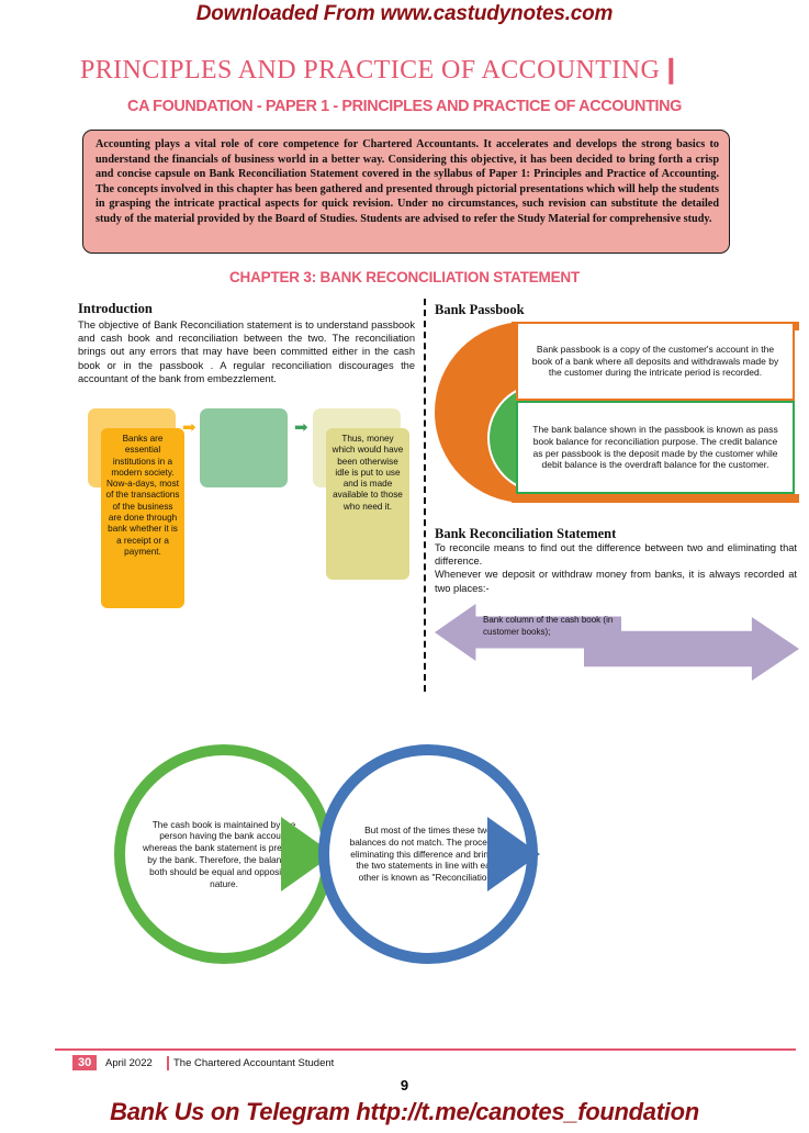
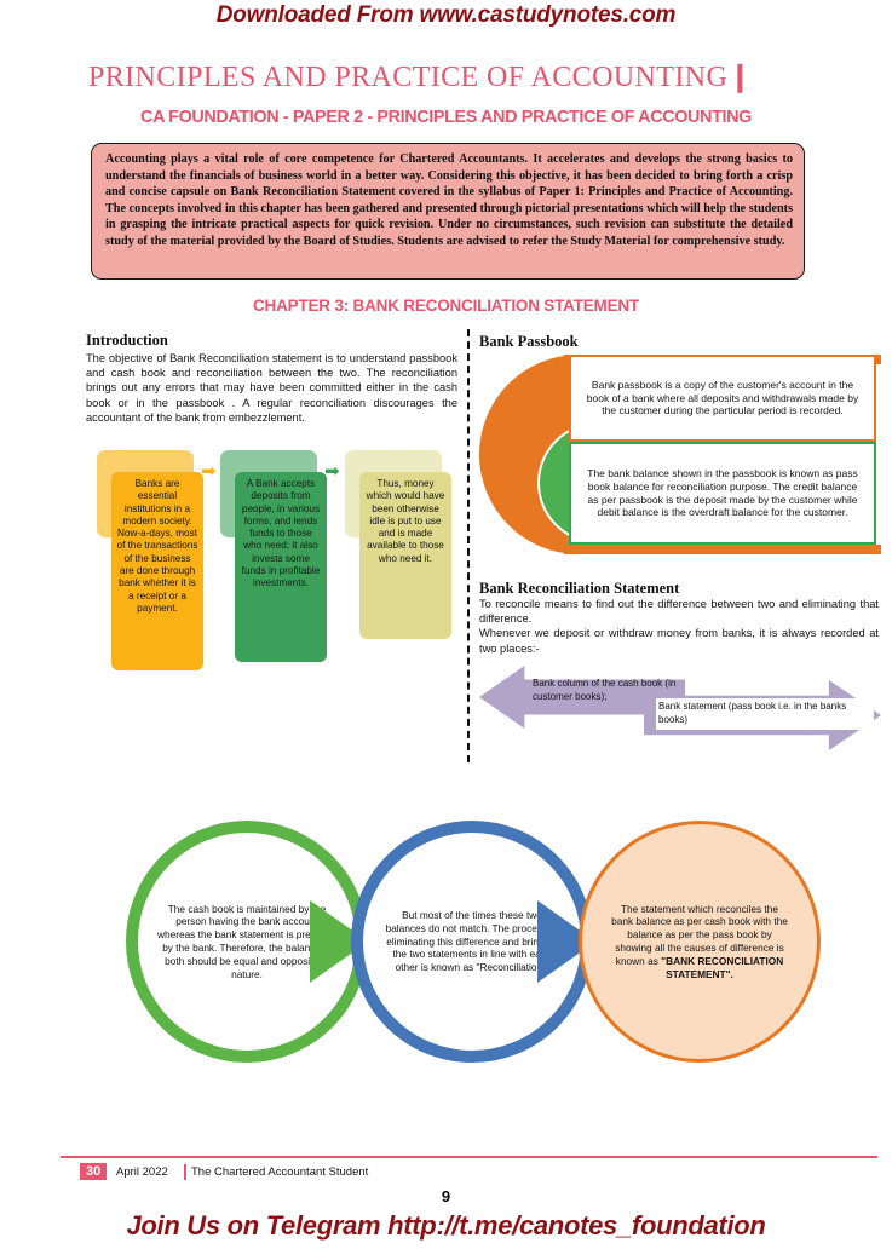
  Downloaded From www.castudynotes.com
  PRINCIPLES AND PRACTICE OF ACCOUNTING❙
- CA FOUNDATION - PAPER 1 - PRINCIPLES AND PRACTICE OF ACCOUNTING
+ CA FOUNDATION - PAPER 2 - PRINCIPLES AND PRACTICE OF ACCOUNTING
  Accounting plays a vital role of core competence for Chartered Accountants. It accelerates and develops the strong basics to understand the financials of business world in a better way. Considering this objective, it has been decided to bring forth a crisp and concise capsule on Bank Reconciliation Statement covered in the syllabus of Paper 1: Principles and Practice of Accounting. The concepts involved in this chapter has been gathered and presented through pictorial presentations which will help the students in grasping the intricate practical aspects for quick revision. Under no circumstances, such revision can substitute the detailed study of the material provided by the Board of Studies. Students are advised to refer the Study Material for comprehensive study.
  CHAPTER 3: BANK RECONCILIATION STATEMENT
  Introduction
  The objective of Bank Reconciliation statement is to understand passbook and cash book and reconciliation between the two. The reconciliation brings out any errors that may have been committed either in the cash book or in the passbook . A regular reconciliation discourages the accountant of the bank from embezzlement.
  Banks are essential institutions in a modern society. Now-a-days, most of the transactions of the business are done through bank whether it is a receipt or a payment.
  ➡
+ A Bank accepts deposits from people, in various forms, and lends funds to those who need; it also invests some funds in profitable investments.
  ➡
  Thus, money which would have been otherwise idle is put to use and is made available to those who need it.
  Bank Passbook
- Bank passbook is a copy of the customer's account in the book of a bank where all deposits and withdrawals made by the customer during the intricate period is recorded.
+ Bank passbook is a copy of the customer's account in the book of a bank where all deposits and withdrawals made by the customer during the particular period is recorded.
  The bank balance shown in the passbook is known as pass book balance for reconciliation purpose. The credit balance as per passbook is the deposit made by the customer while debit balance is the overdraft balance for the customer.
  Bank Reconciliation Statement
  To reconcile means to find out the difference between two and eliminating that difference.
  Whenever we deposit or withdraw money from banks, it is always recorded at two places:-
  Bank column of the cash book (in customer books);
+ Bank statement (pass book i.e. in the banks books)
  The cash book is maintained bye person having the bank accou whereas the bank statement is pre by the bank. Therefore, the balan both should be equal and opposi nature.
  But most of the times these tw balances do not match. The proce eliminating this difference and brin the two statements in line with e other is known as "Reconciliatio
+ The statement which reconciles the bank balance as per cash book with the balance as per the pass book by showing all the causes of difference is known as "BANK RECONCILIATION STATEMENT".
  30
  April 2022
  The Chartered Accountant Student
  9
- Bank Us on Telegram http://t.me/canotes_foundation
+ Join Us on Telegram http://t.me/canotes_foundation
